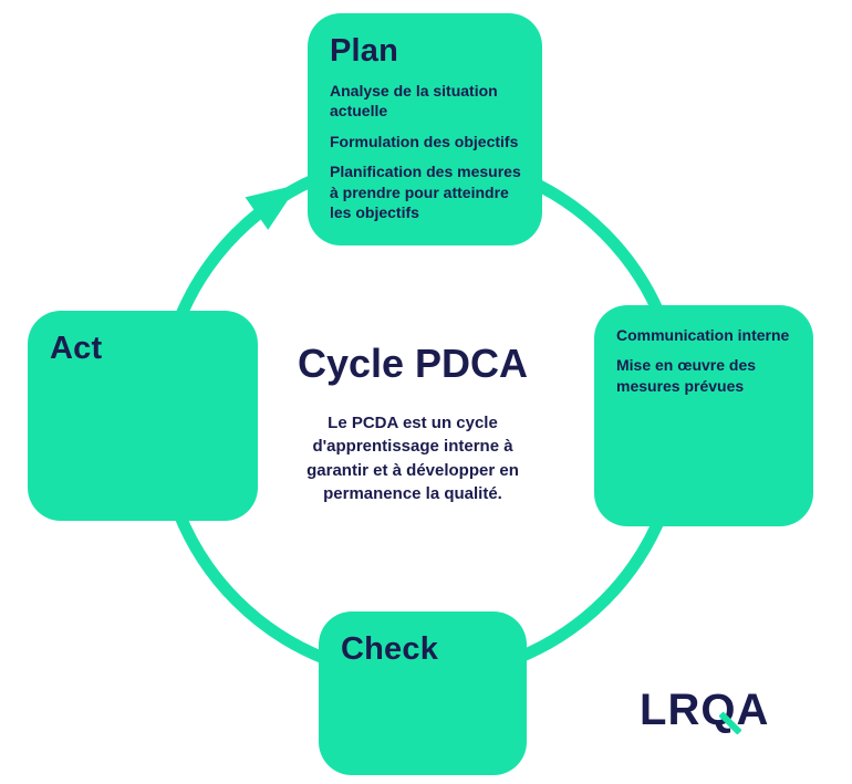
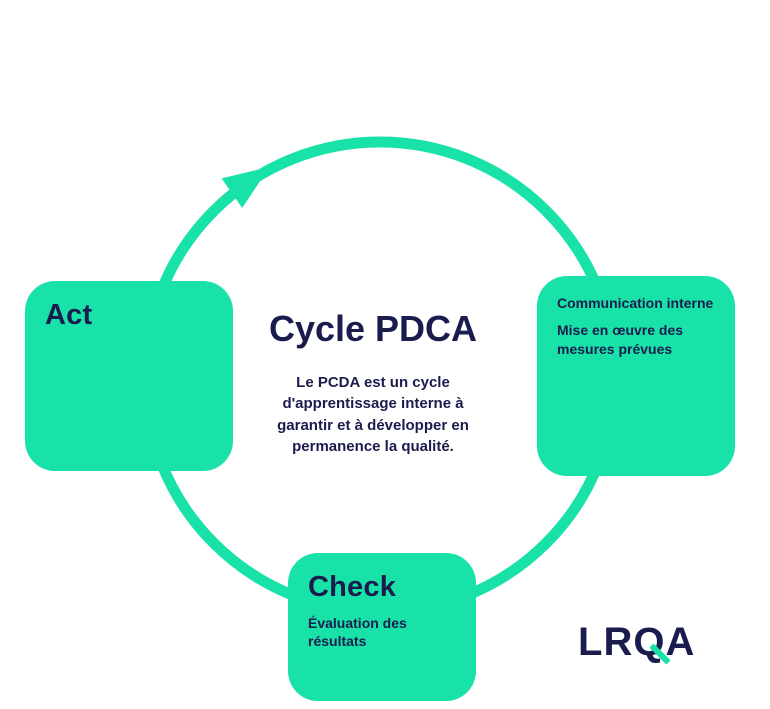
- Plan
- Analyse de la situation actuelle
- Formulation des objectifs
- Planification des mesures à prendre pour atteindre les objectifs
  Communication interne
  Mise en œuvre des mesures prévues
  Check
+ Évaluation des résultats
  Act
  Cycle PDCA
  Le PCDA est un cycle d'apprentissage interne à garantir et à développer en permanence la qualité.
  L
  R
  Q
  A
